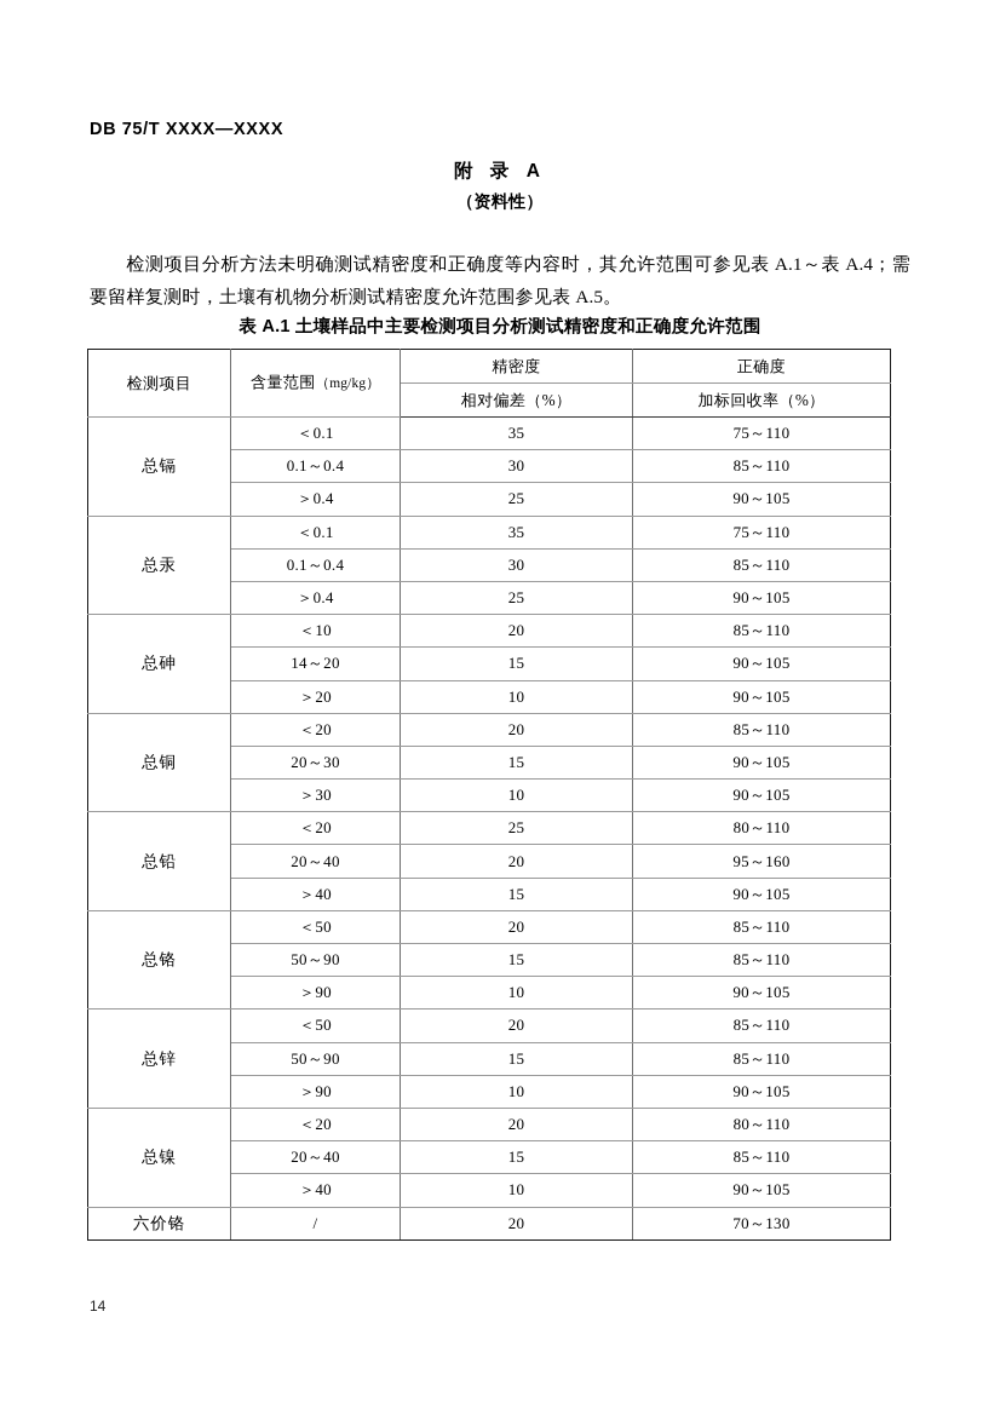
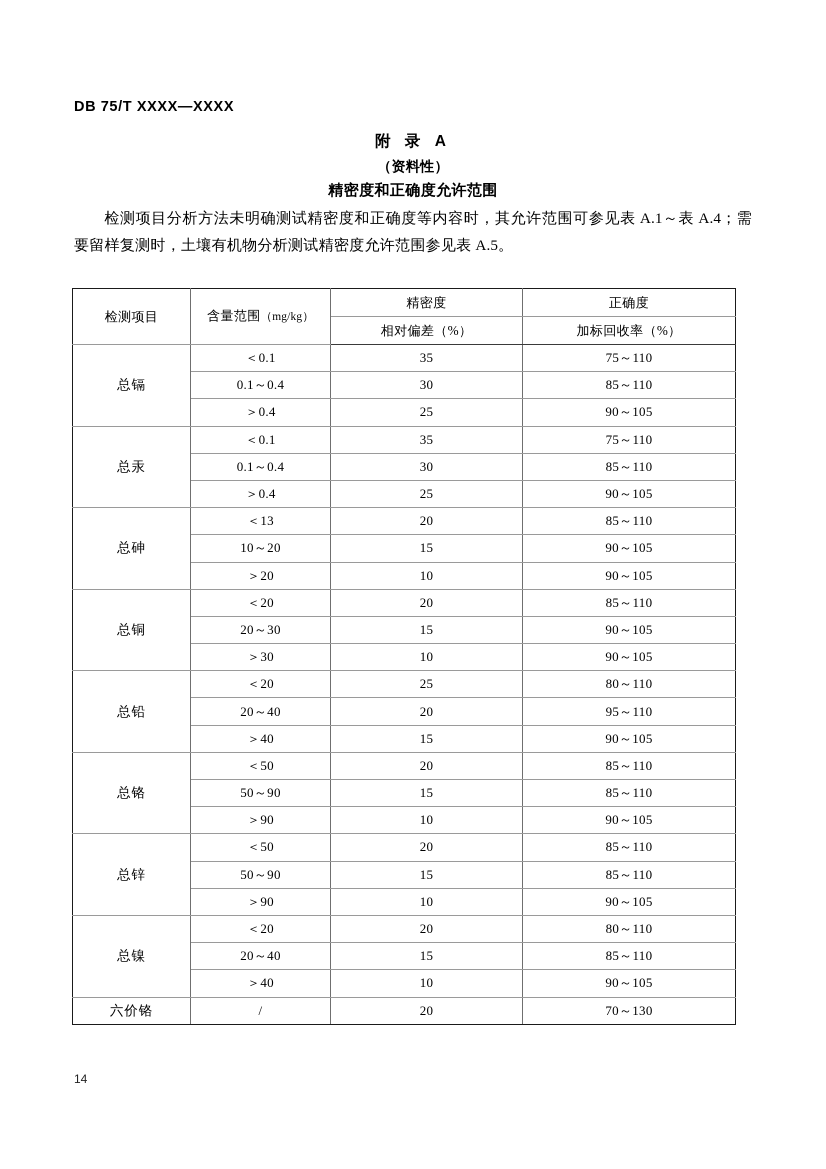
  DB 75/T XXXX—XXXX
  附 录 A
  （资料性）
+ 精密度和正确度允许范围
  检测项目分析方法未明确测试精密度和正确度等内容时，其允许范围可参见表 A.1～表 A.4；需要留样复测时，土壤有机物分析测试精密度允许范围参见表 A.5。
- 表 A.1 土壤样品中主要检测项目分析测试精密度和正确度允许范围
  检测项目	含量范围（mg/kg）	精密度	正确度
  相对偏差（%）	加标回收率（%）
  总镉	＜0.1	35	75～110
  0.1～0.4	30	85～110
  ＞0.4	25	90～105
  总汞	＜0.1	35	75～110
  0.1～0.4	30	85～110
  ＞0.4	25	90～105
- 总砷	＜10	20	85～110
+ 总砷	＜13	20	85～110
- 14～20	15	90～105
+ 10～20	15	90～105
  ＞20	10	90～105
  总铜	＜20	20	85～110
  20～30	15	90～105
  ＞30	10	90～105
  总铅	＜20	25	80～110
- 20～40	20	95～160
+ 20～40	20	95～110
  ＞40	15	90～105
  总铬	＜50	20	85～110
  50～90	15	85～110
  ＞90	10	90～105
  总锌	＜50	20	85～110
  50～90	15	85～110
  ＞90	10	90～105
  总镍	＜20	20	80～110
  20～40	15	85～110
  ＞40	10	90～105
  六价铬	/	20	70～130
  14
